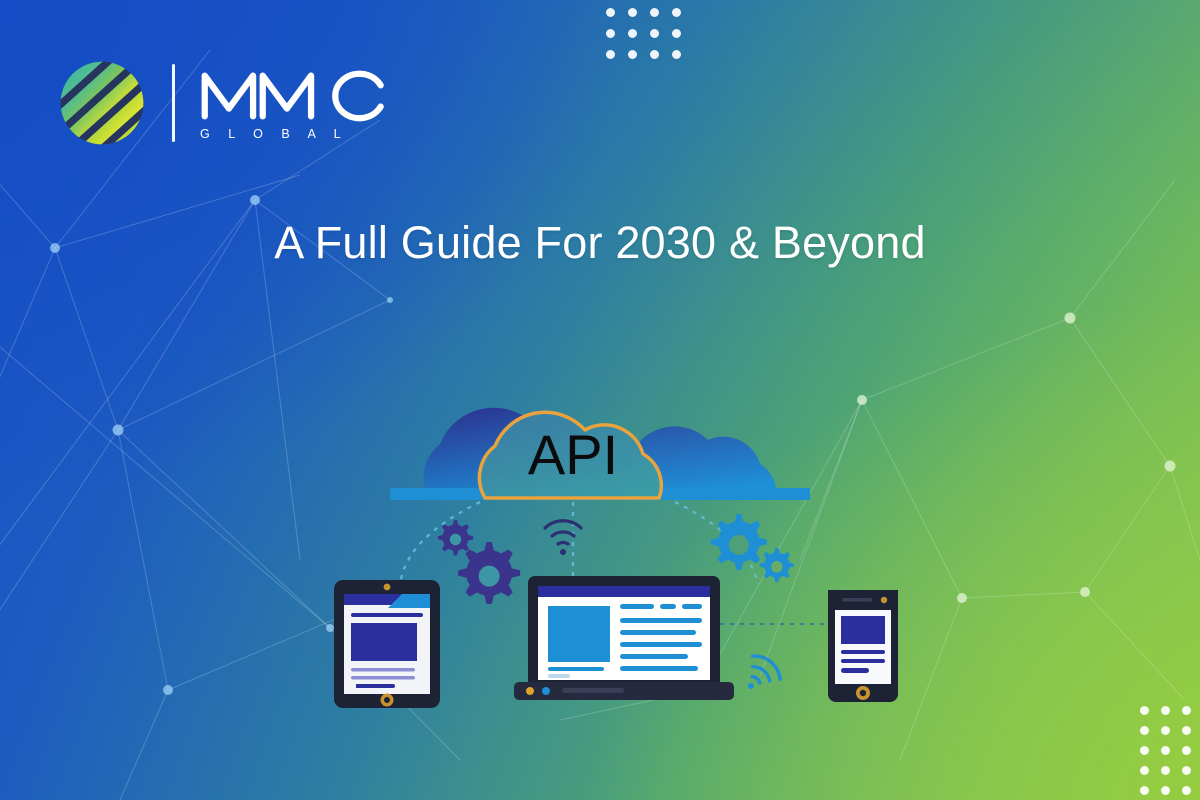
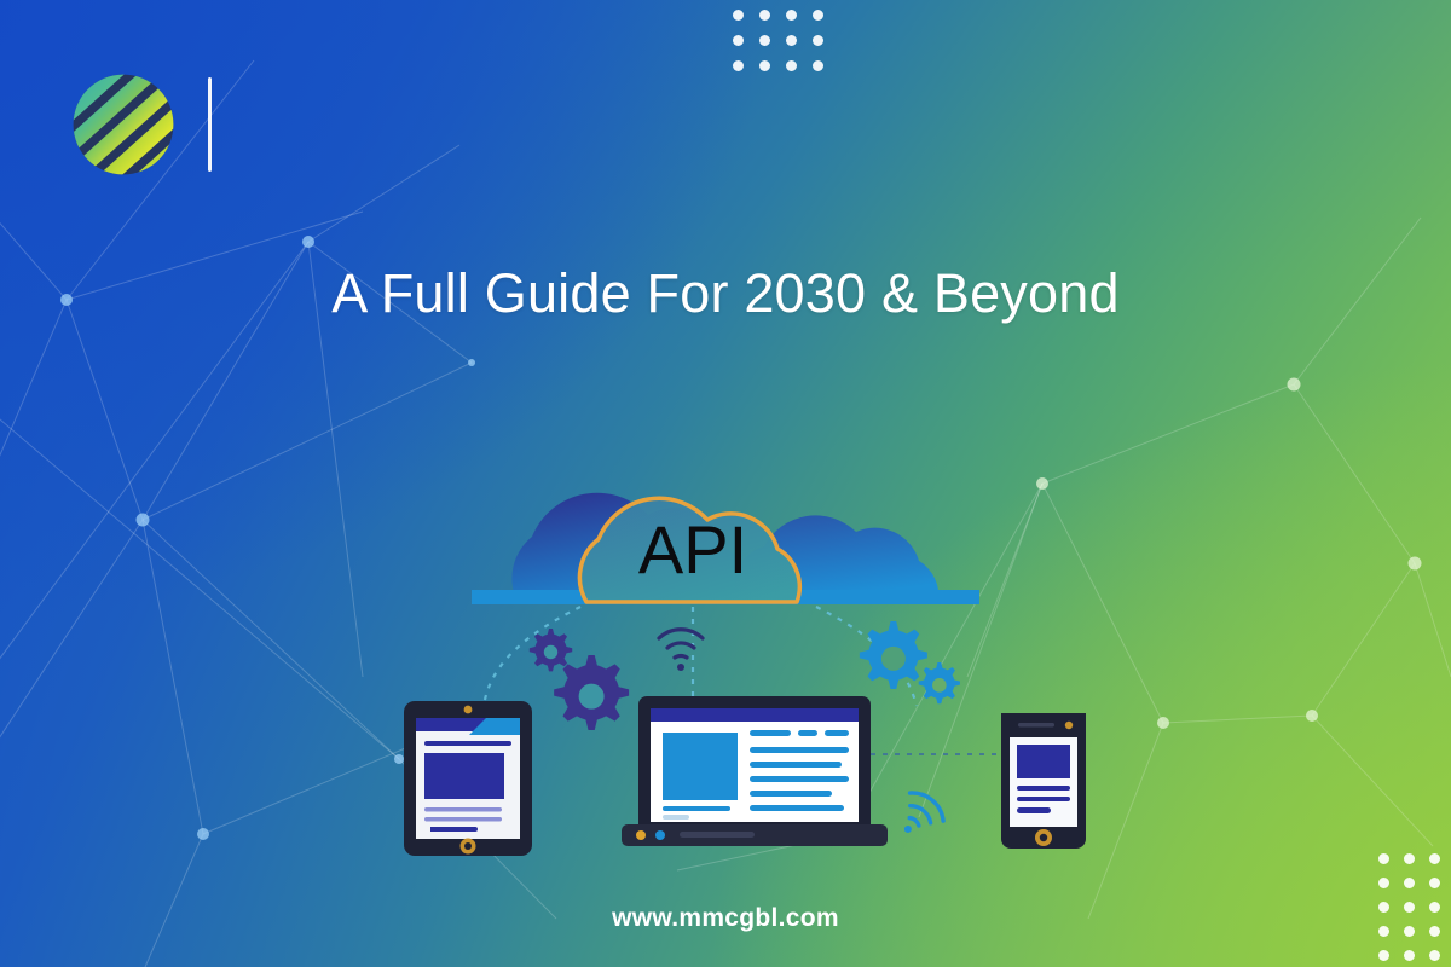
- G L O B A L
  A Full Guide For 2030 & Beyond
  API
+ www.mmcgbl.com
